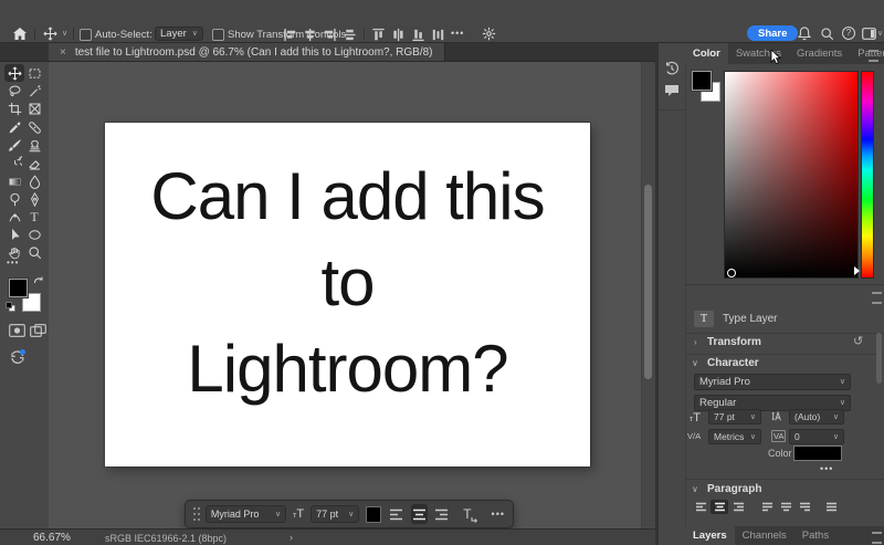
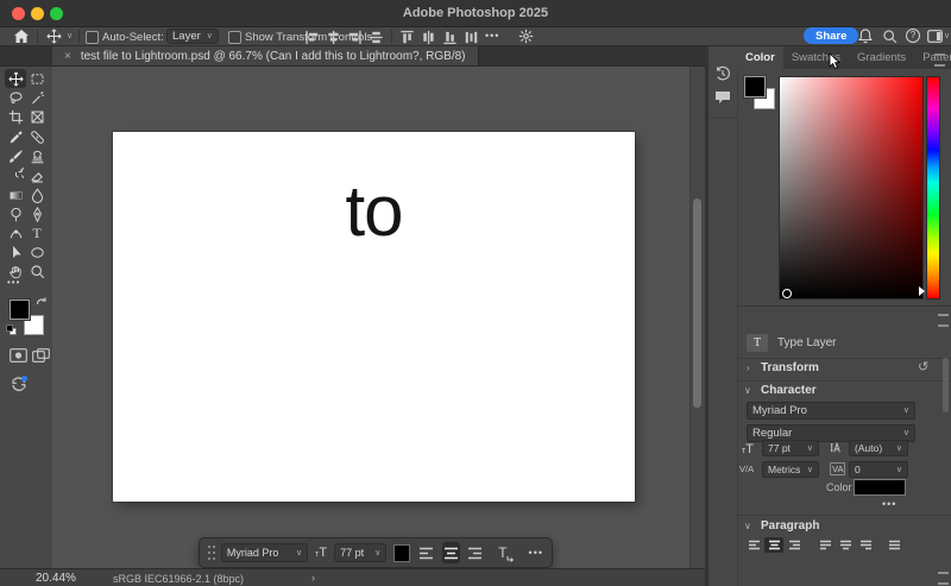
+ Adobe Photoshop 2025
  Auto-Select:
  Layer
  Show Transormontrols
  •••
  Share
  ?
  ×
  test file to Lightroom.psd @ 66.7% (Can I add this to Lightroom?, RGB/8)
  T
  •••
- Can I add this
  to
- Lightroom?
  Myriad Pro
  77 pt
  T
  •••
- 66.67%
+ 20.44%
  sRGB IEC61966-2.1 (8bpc)
  ›
  Color
  Swatchs
  Gradients
  T
  Type Layer
  ›
  Transform
  ↺
  ∨
  Character
  Myriad Pro
  Regular
  77 pt
  (Auto)
  V/A
  Metrics
  VA
  0
  Color
  •••
  ∨
  Paragraph
- Layers
- Channels
- Paths
